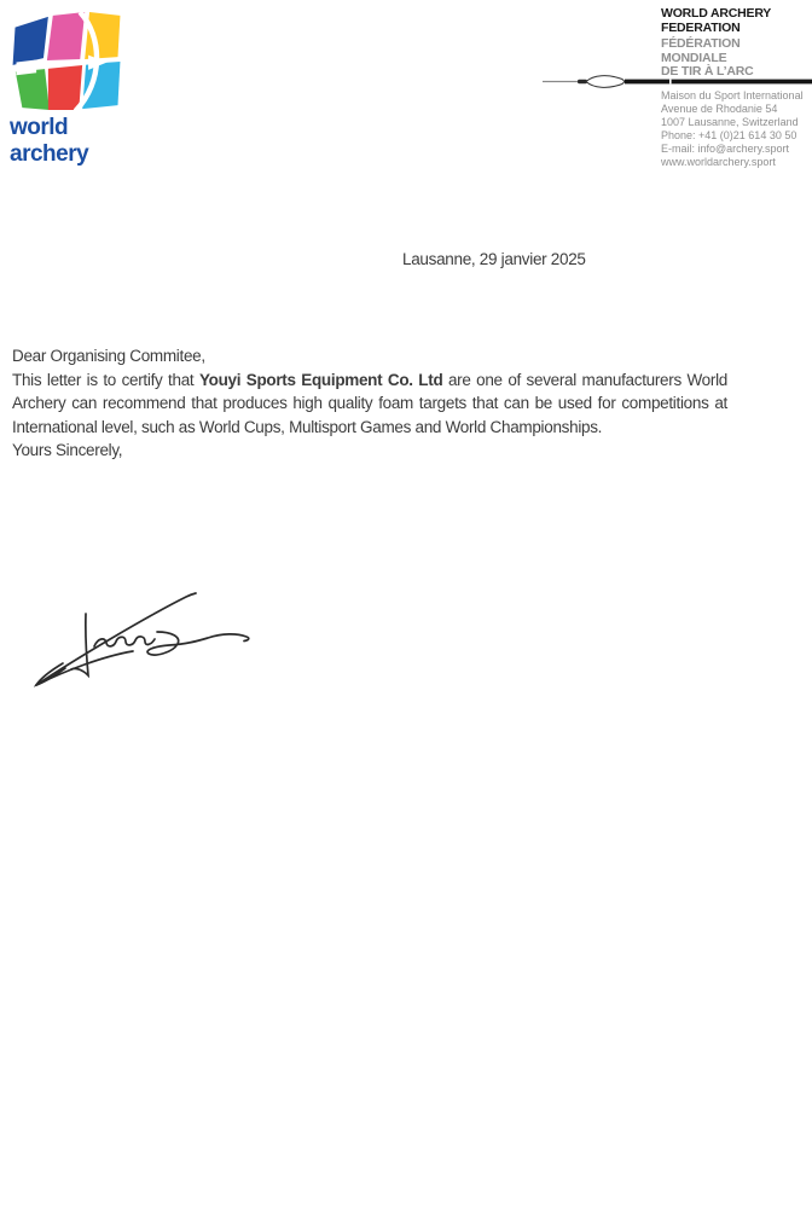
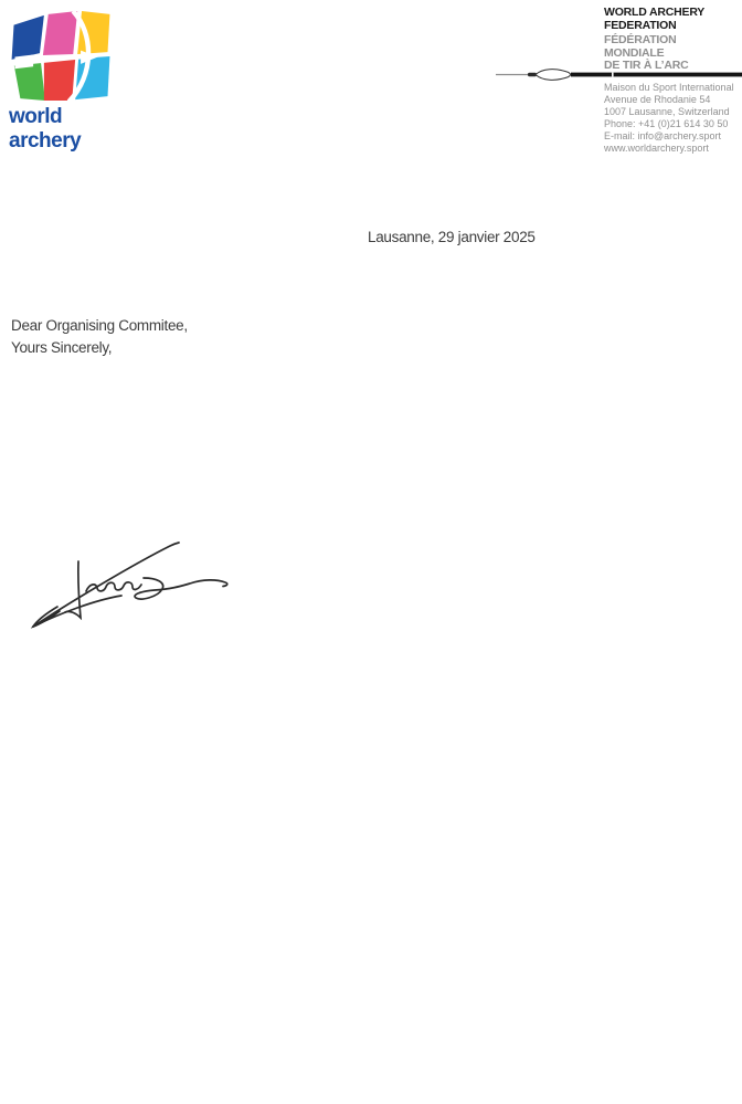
  world archery
  WORLD ARCHERY
  FEDERATION
  FÉDÉRATION
  MONDIALE
  DE TIR À L’ARC
  Maison du Sport International
  Avenue de Rhodanie 54
  1007 Lausanne, Switzerland
  Phone: +41 (0)21 614 30 50
  E-mail: info@archery.sport
  www.worldarchery.sport
  Lausanne, 29 janvier 2025
  Dear Organising Commitee,
- This letter is to certify that Youyi Sports Equipment Co. Ltd are one of several manufacturers World Archery can recommend that produces high quality foam targets that can be used for competitions at International level, such as World Cups, Multisport Games and World Championships.
  Yours Sincerely,
